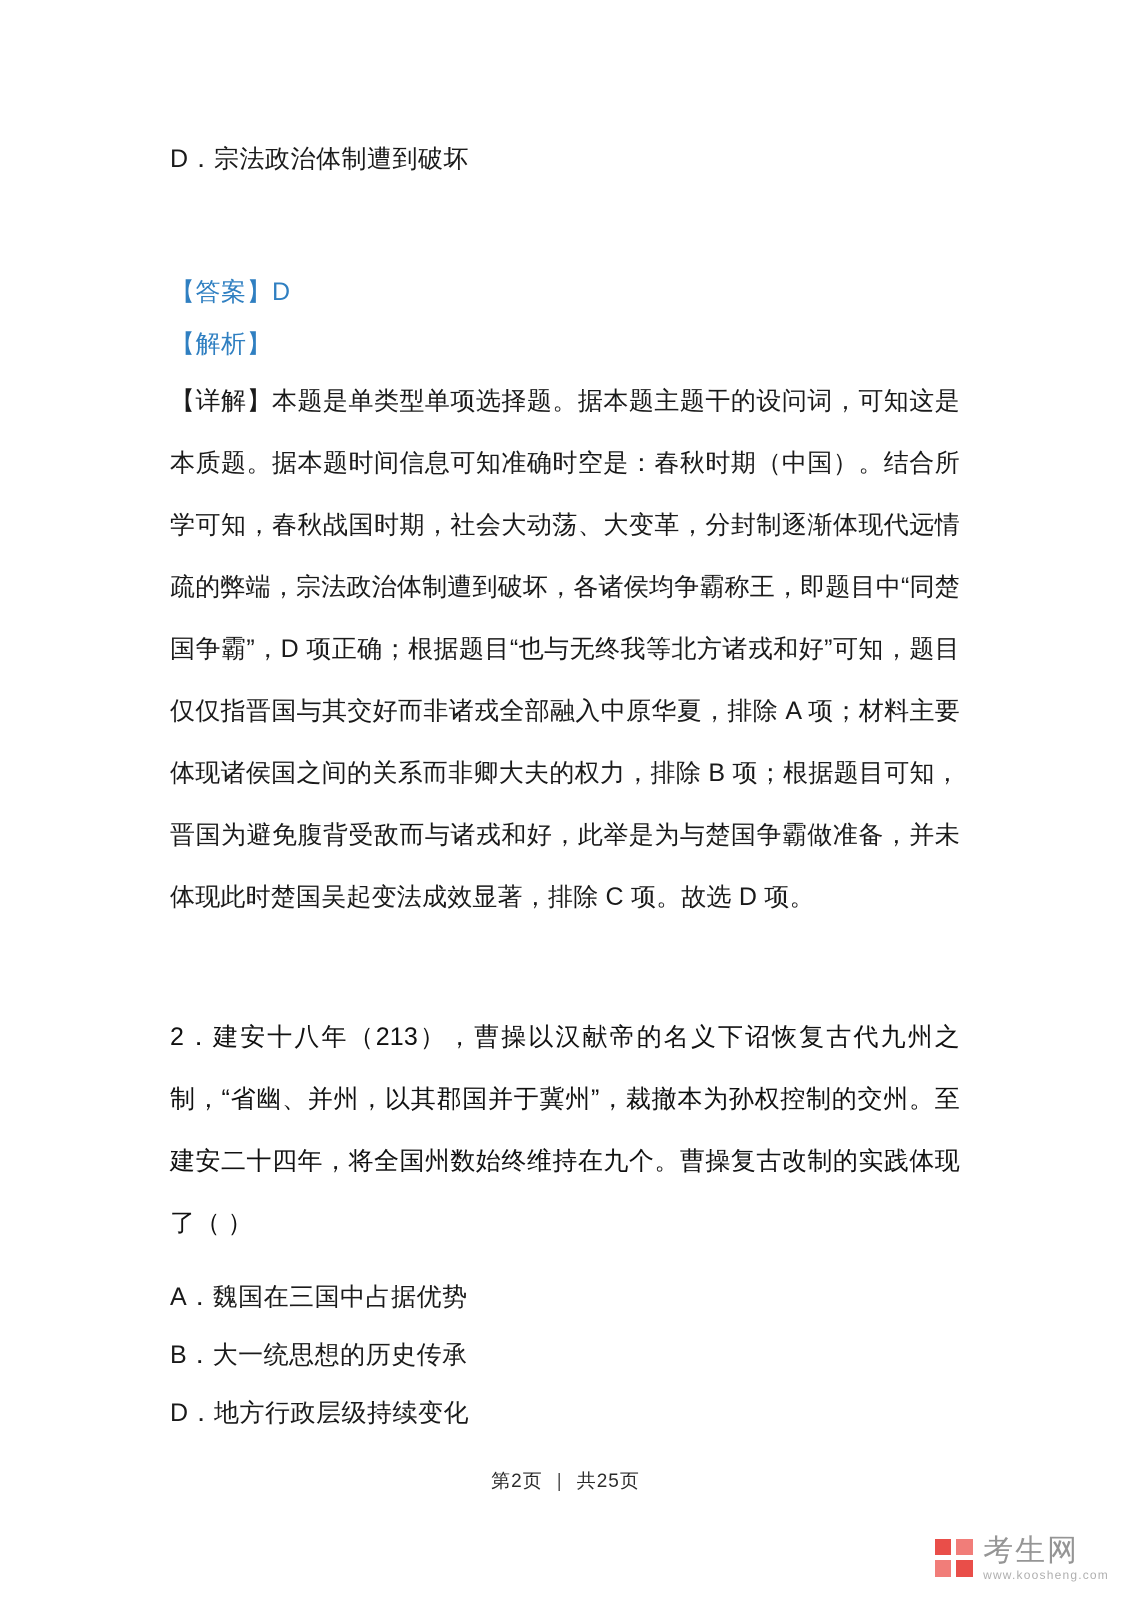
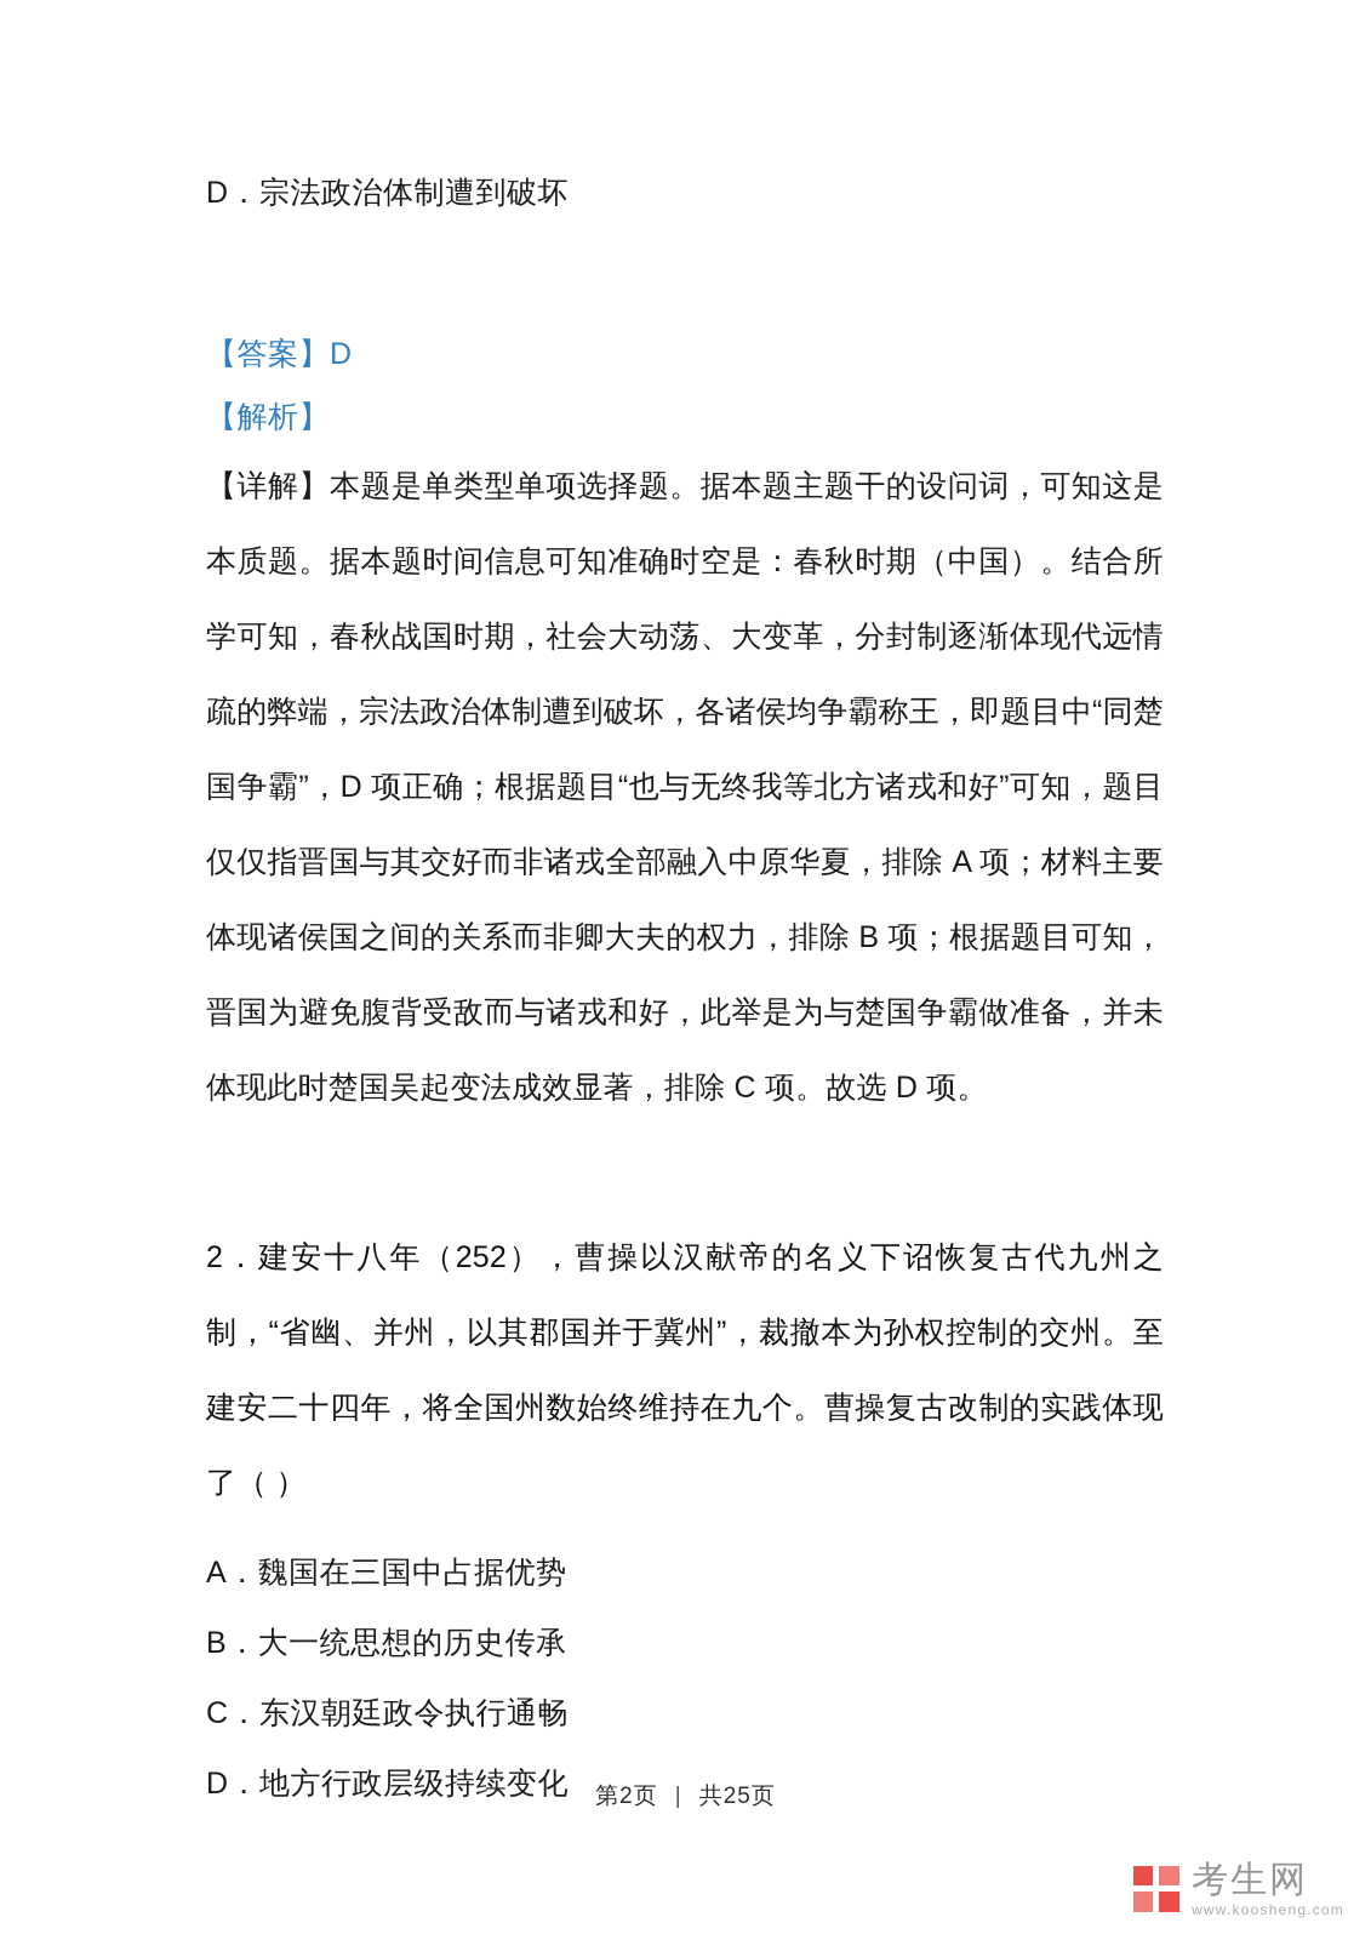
  D．宗法政治体制遭到破坏
  【答案】D
  【解析】
  【详解】本题是单类型单项选择题。据本题主题干的设问词，可知这是本质题。据本题时间信息可知准确时空是：春秋时期（中国）。结合所学可知，春秋战国时期，社会大动荡、大变革，分封制逐渐体现代远情疏的弊端，宗法政治体制遭到破坏，各诸侯均争霸称王，即题目中“同楚国争霸”，D 项正确；根据题目“也与无终我等北方诸戎和好”可知，题目仅仅指晋国与其交好而非诸戎全部融入中原华夏，排除 A 项；材料主要体现诸侯国之间的关系而非卿大夫的权力，排除 B 项；根据题目可知，晋国为避免腹背受敌而与诸戎和好，此举是为与楚国争霸做准备，并未体现此时楚国吴起变法成效显著，排除 C 项。故选 D 项。
- 2．建安十八年（213），曹操以汉献帝的名义下诏恢复古代九州之制，“省幽、并州，以其郡国并于冀州”，裁撤本为孙权控制的交州。至建安二十四年，将全国州数始终维持在九个。曹操复古改制的实践体现了（ ）
+ 2．建安十八年（252），曹操以汉献帝的名义下诏恢复古代九州之制，“省幽、并州，以其郡国并于冀州”，裁撤本为孙权控制的交州。至建安二十四年，将全国州数始终维持在九个。曹操复古改制的实践体现了（ ）
  A．魏国在三国中占据优势
  B．大一统思想的历史传承
+ C．东汉朝廷政令执行通畅
  D．地方行政层级持续变化
  第2页 | 共25页
  考生网
  www.koosheng.com
